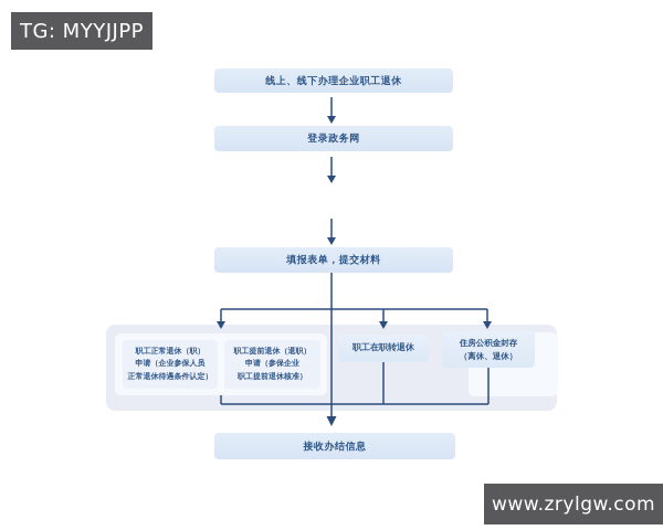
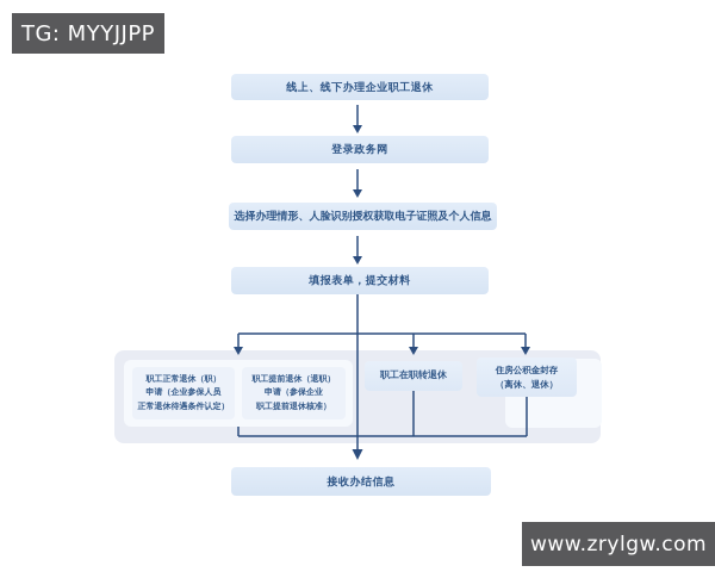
  TG: MYYJJPP
  www.zrylgw.com
  线上、线下办理企业职工退休
  登录政务网
+ 选择办理情形、人脸识别授权获取电子证照及个人信息
  填报表单，提交材料
  接收办结信息
  职工正常退休（职）
  申请（企业参保人员
  正常退休待遇条件认定）
  职工提前退休（退职）
  申请（参保企业
  职工提前退休核准）
  职工在职转退休
  住房公积金封存
  （离休、退休）
